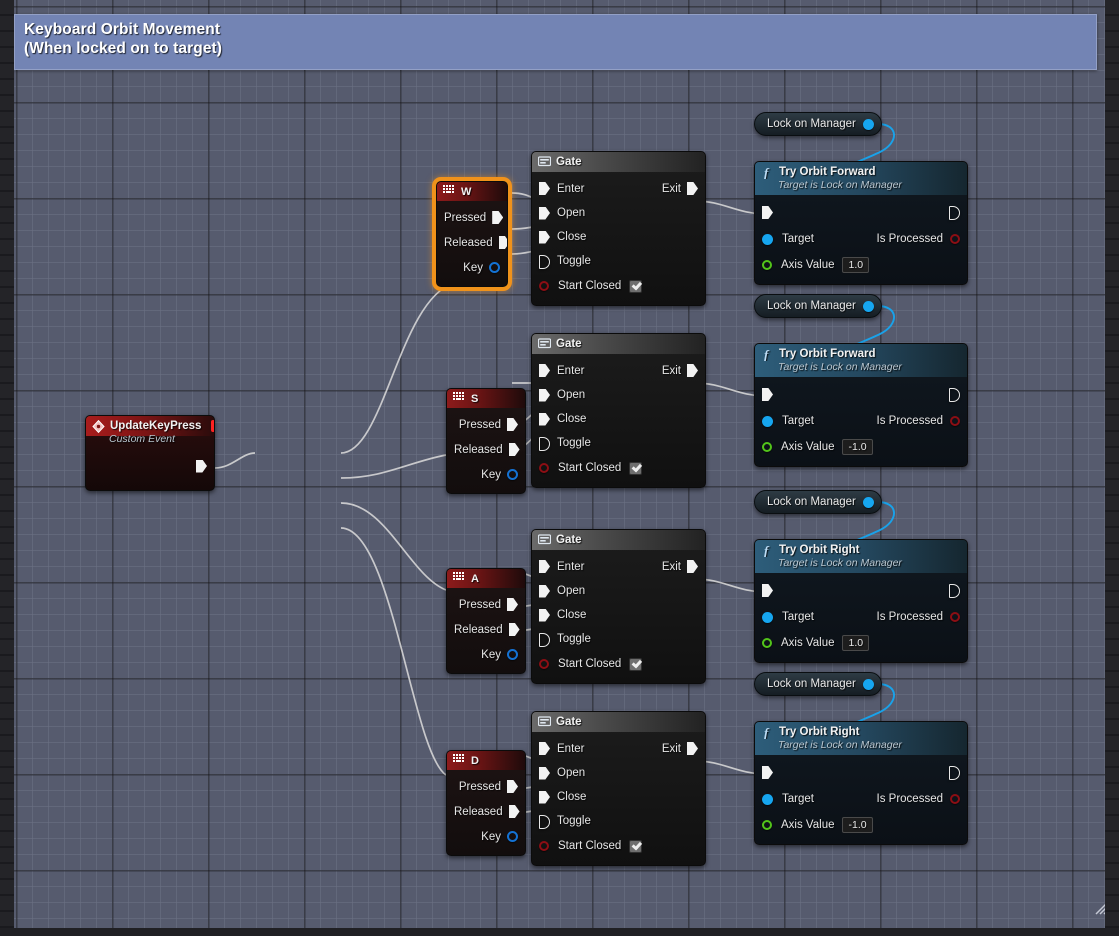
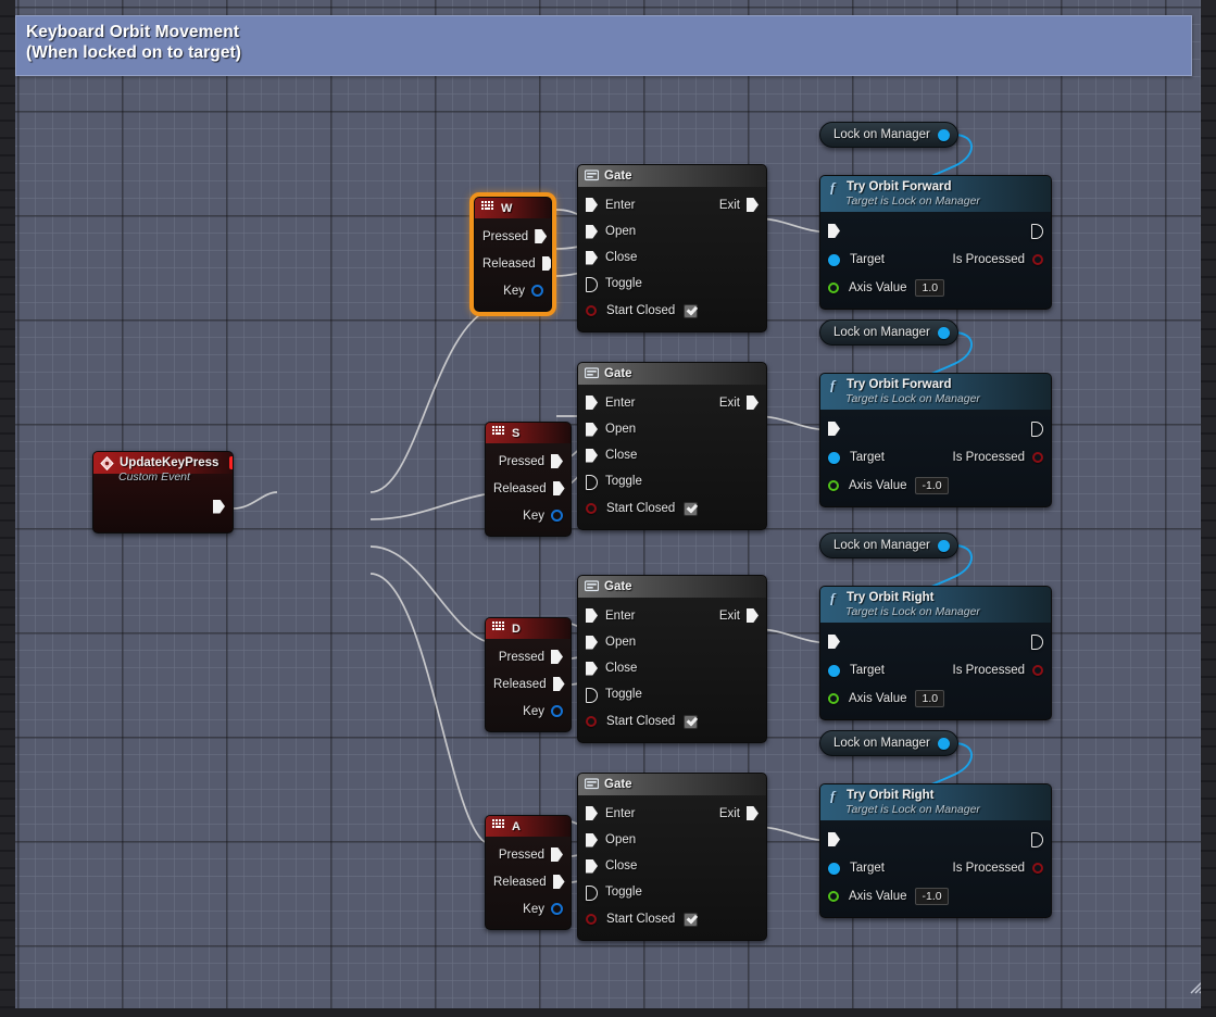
  Keyboard Orbit Movement
  (When locked on to target)
  UpdateKeyPress
  Custom Event
  W
  Pressed
  Released
  Key
  S
  Pressed
  Released
  Key
- A
+ D
  Pressed
  Released
  Key
- D
+ A
  Pressed
  Released
  Key
  Gate
  Enter
  Exit
  Open
  Close
  Toggle
  Start Closed
  Gate
  Enter
  Exit
  Open
  Close
  Toggle
  Start Closed
  Gate
  Enter
  Exit
  Open
  Close
  Toggle
  Start Closed
  Gate
  Enter
  Exit
  Open
  Close
  Toggle
  Start Closed
  Lock on Manager
  Lock on Manager
  Lock on Manager
  Lock on Manager
  f
  Try Orbit Forward
  Target is Lock on Manager
  Target
  Is Processed
  Axis Value
  1.0
  f
  Try Orbit Forward
  Target is Lock on Manager
  Target
  Is Processed
  Axis Value
  -1.0
  f
  Try Orbit Right
  Target is Lock on Manager
  Target
  Is Processed
  Axis Value
  1.0
  f
  Try Orbit Right
  Target is Lock on Manager
  Target
  Is Processed
  Axis Value
  -1.0
